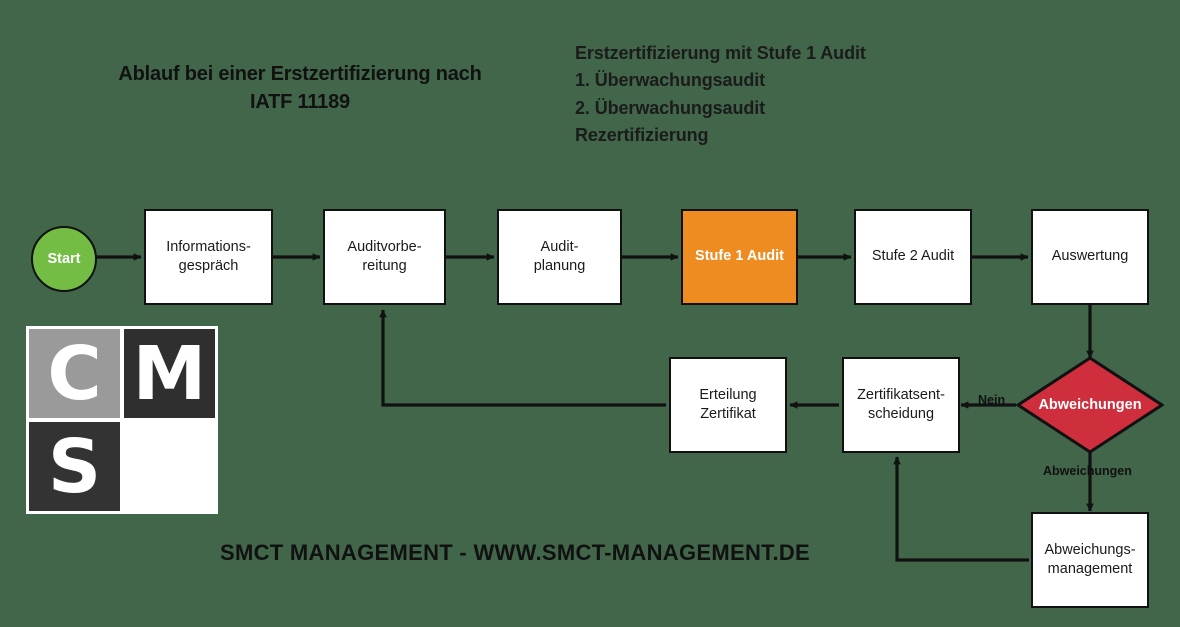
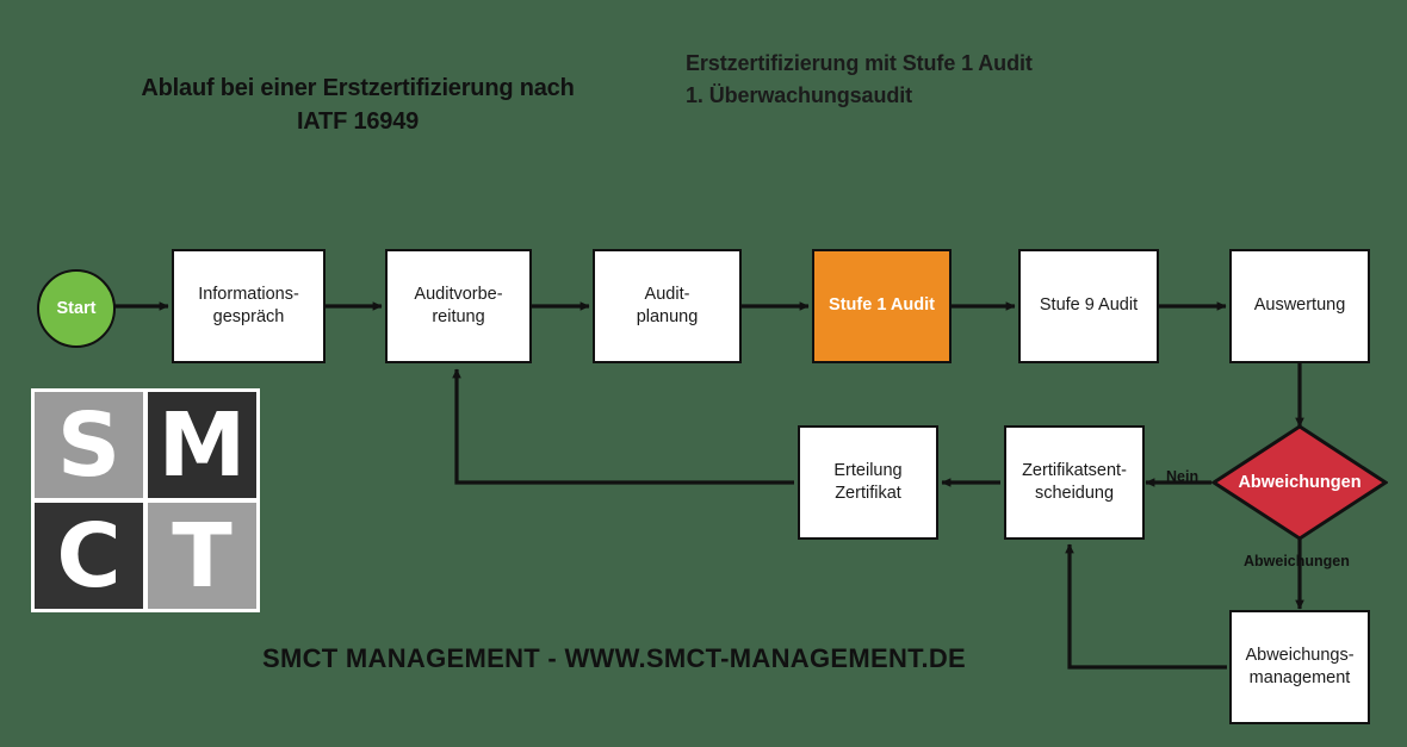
- Ablauf bei einer Erstzertifizierung nach IATF 11189
+ Ablauf bei einer Erstzertifizierung nach IATF 16949
  Erstzertifizierung mit Stufe 1 Audit
  1. Überwachungsaudit
- 2. Überwachungsaudit
- Rezertifizierung
  Start
  Informations-
  gespräch
  Auditvorbe-
  reitung
  Audit-
  planung
  Stufe 1 Audit
- Stufe 2 Audit
+ Stufe 9 Audit
  Auswertung
  Abweichungen
  Zertifikatsent-
  scheidung
  Erteilung
  Zertifikat
  Abweichungs-
  management
  Nein
  Abweichungen
- C
+ S
  M
- S
+ C
+ T
  SMCT MANAGEMENT - WWW.SMCT-MANAGEMENT.DE
